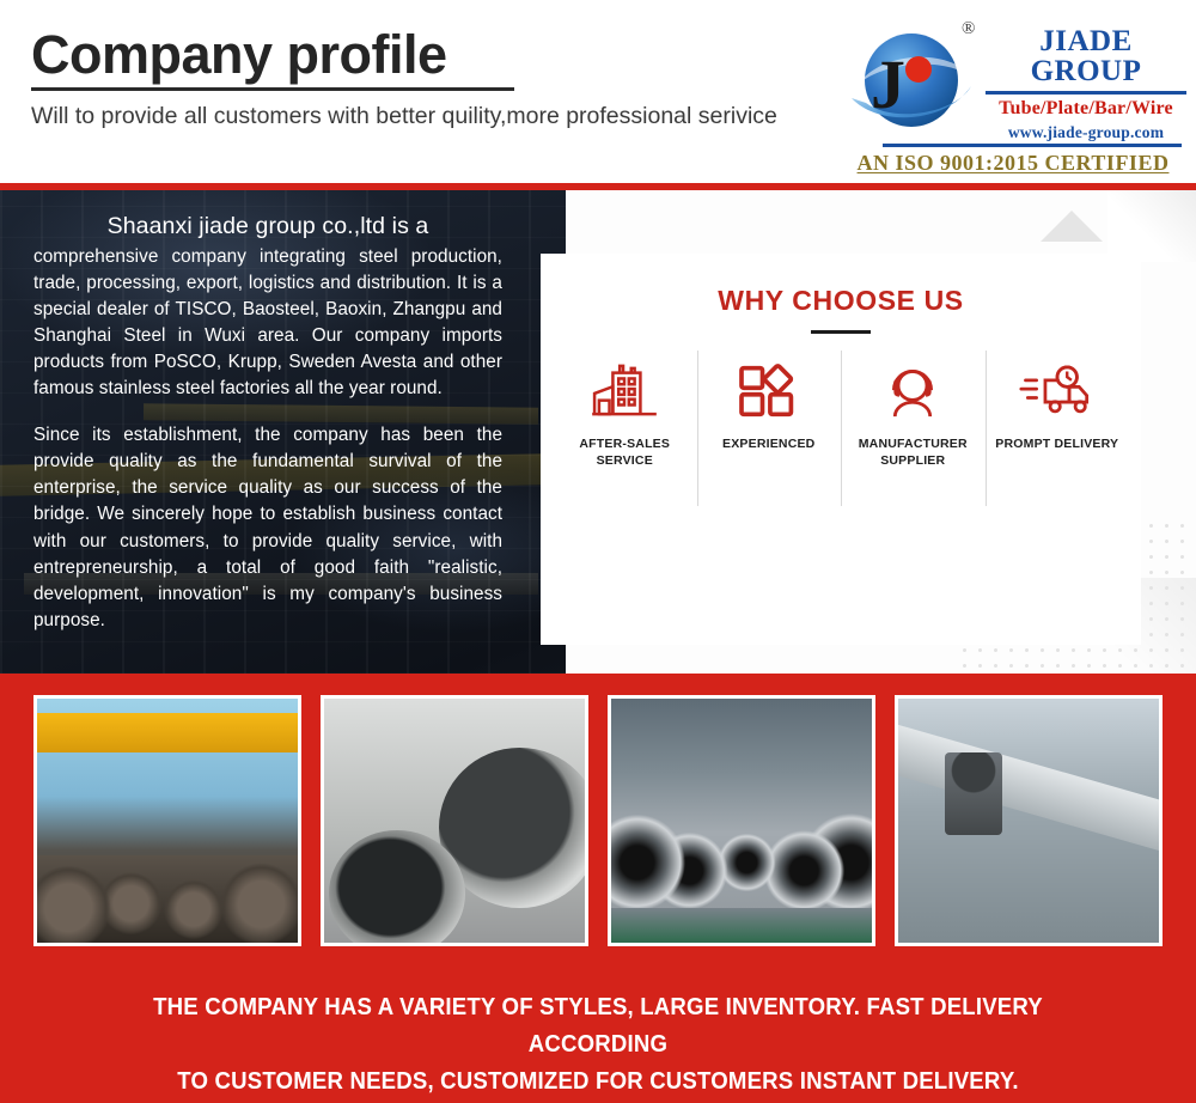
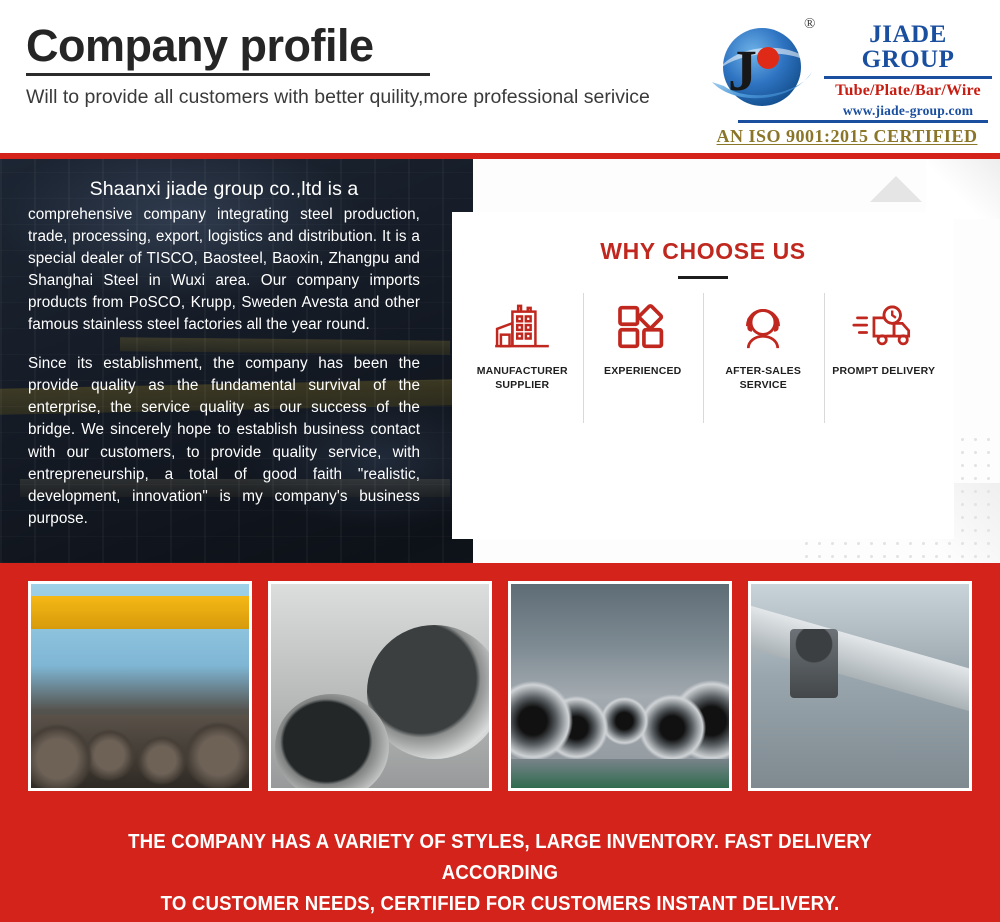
  Company profile
  Will to provide all customers with better quility,more professional serivice
  J
  ®
  JIADE GROUP
  Tube/Plate/Bar/Wire
  www.jiade-group.com
  AN ISO 9001:2015 CERTIFIED
  Shaanxi jiade group co.,ltd is a
  comprehensive company integrating steel production, trade, processing, export, logistics and distribution. It is a special dealer of TISCO, Baosteel, Baoxin, Zhangpu and Shanghai Steel in Wuxi area. Our company imports products from PoSCO, Krupp, Sweden Avesta and other famous stainless steel factories all the year round.
  Since its establishment, the company has been the provide quality as the fundamental survival of the enterprise, the service quality as our success of the bridge. We sincerely hope to establish business contact with our customers, to provide quality service, with entrepreneurship, a total of good faith "realistic, development, innovation" is my company's business purpose.
  WHY CHOOSE US
- AFTER-SALES SERVICE
+ MANUFACTURER SUPPLIER
  EXPERIENCED
- MANUFACTURER SUPPLIER
+ AFTER-SALES SERVICE
  PROMPT DELIVERY
  THE COMPANY HAS A VARIETY OF STYLES, LARGE INVENTORY. FAST DELIVERY ACCORDING
- TO CUSTOMER NEEDS, CUSTOMIZED FOR CUSTOMERS INSTANT DELIVERY.
+ TO CUSTOMER NEEDS, CERTIFIED FOR CUSTOMERS INSTANT DELIVERY.
